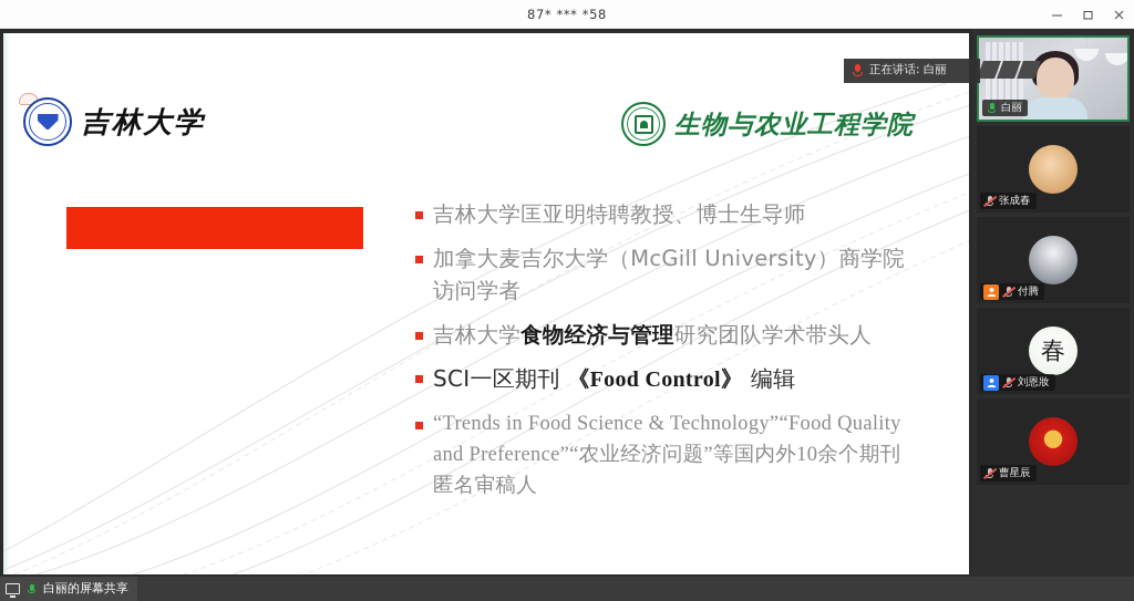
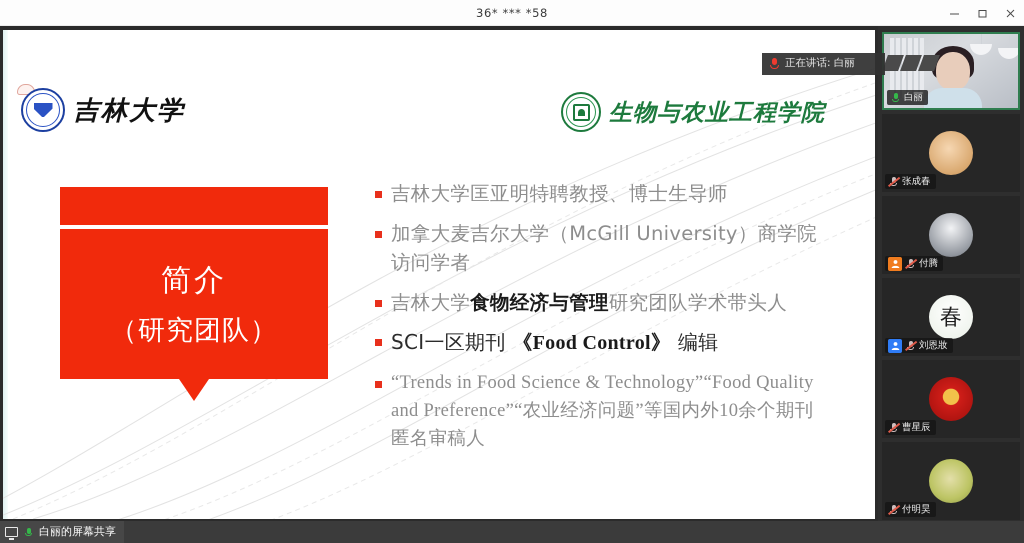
- 87* *** *58
+ 36* *** *58
  吉林大学
  生物与农业工程学院
+ 简介
+ （研究团队）
  吉林大学匡亚明特聘教授、博士生导师
  加拿大麦吉尔大学（McGill University）商学院访问学者
  吉林大学食物经济与管理研究团队学术带头人
  SCI一区期刊 《Food Control》 编辑
  “Trends in Food Science & Technology”“Food Quality and Preference”“农业经济问题”等国内外10余个期刊匿名审稿人
  正在讲话: 白丽
  白丽
  张成春
  付腾
  刘恩妝
  曹星辰
+ 付明昊
  白丽的屏幕共享
